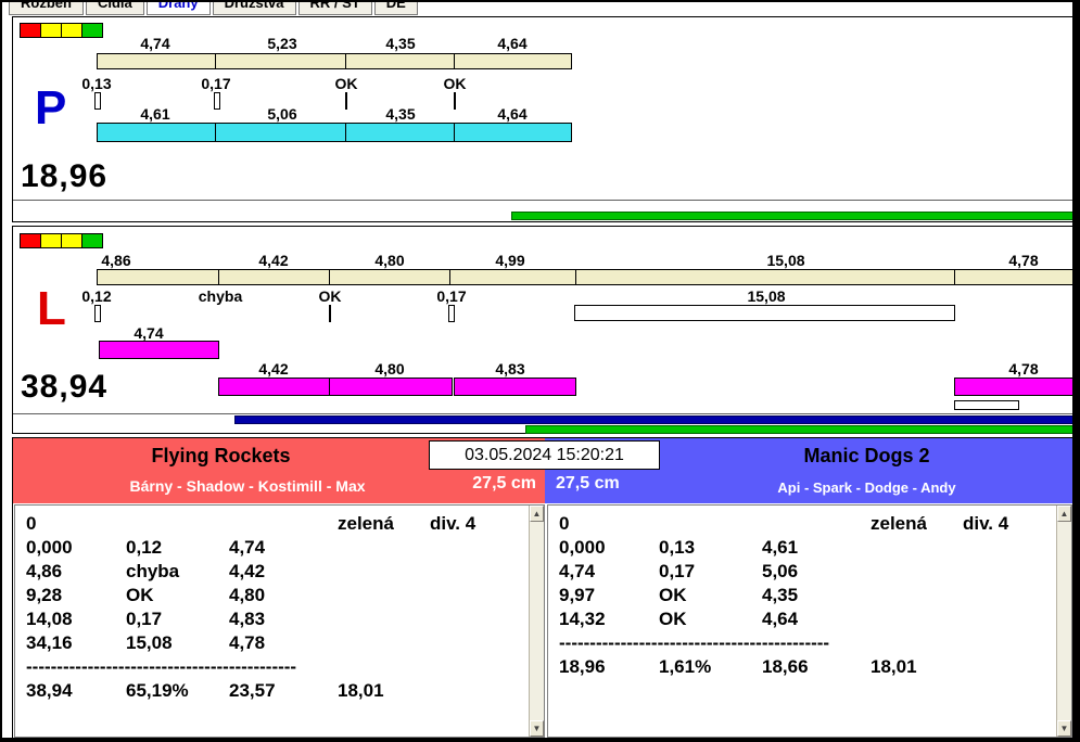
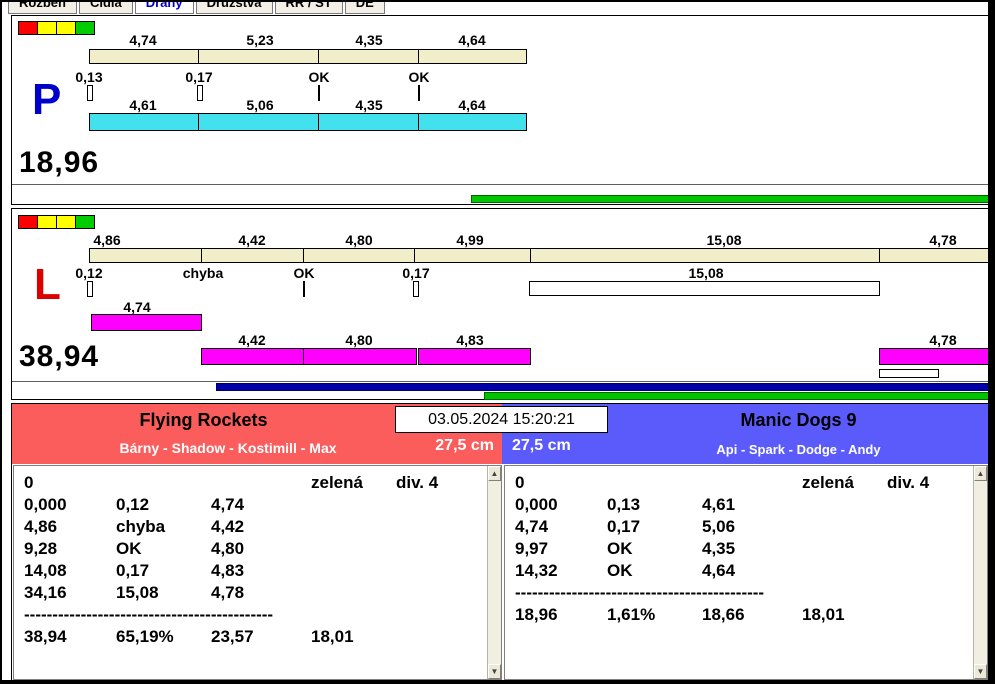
  Rozbeh
  Cidla
  Dráhy
  Družstva
  RR / ST
  DE
  4,74
  5,23
  4,35
  4,64
  0,13
  0,17
  OK
  OK
  P
  4,61
  5,06
  4,35
  4,64
  18,96
  4,86
  4,42
  4,80
  4,99
  15,08
  4,78
  0,12
  chyba
  OK
  0,17
  15,08
  L
  4,74
  4,42
  4,80
  4,83
  4,78
  38,94
  Flying Rockets
- Manic Dogs 2
+ Manic Dogs 9
  Bárny - Shadow - Kostimill - Max
  Api - Spark - Dodge - Andy
  27,5 cm
  27,5 cm
  03.05.2024 15:20:21
  0
  zelená
  div. 4
  0,000
  0,12
  4,74
  4,86
  chyba
  4,42
  9,28
  OK
  4,80
  14,08
  0,17
  4,83
  34,16
  15,08
  4,78
  --------------------------------------------
  38,94
  65,19%
  23,57
  18,01
  ▲
  ▼
  0
  zelená
  div. 4
  0,000
  0,13
  4,61
  4,74
  0,17
  5,06
  9,97
  OK
  4,35
  14,32
  OK
  4,64
  --------------------------------------------
  18,96
  1,61%
  18,66
  18,01
  ▲
  ▼
